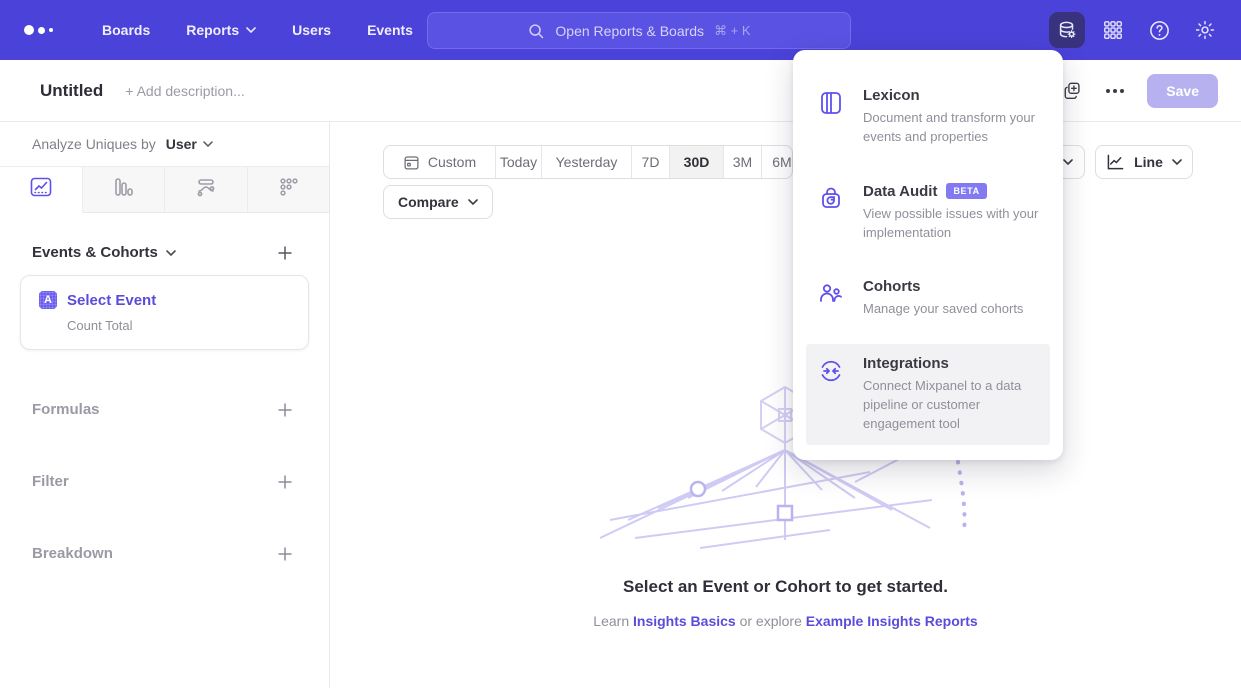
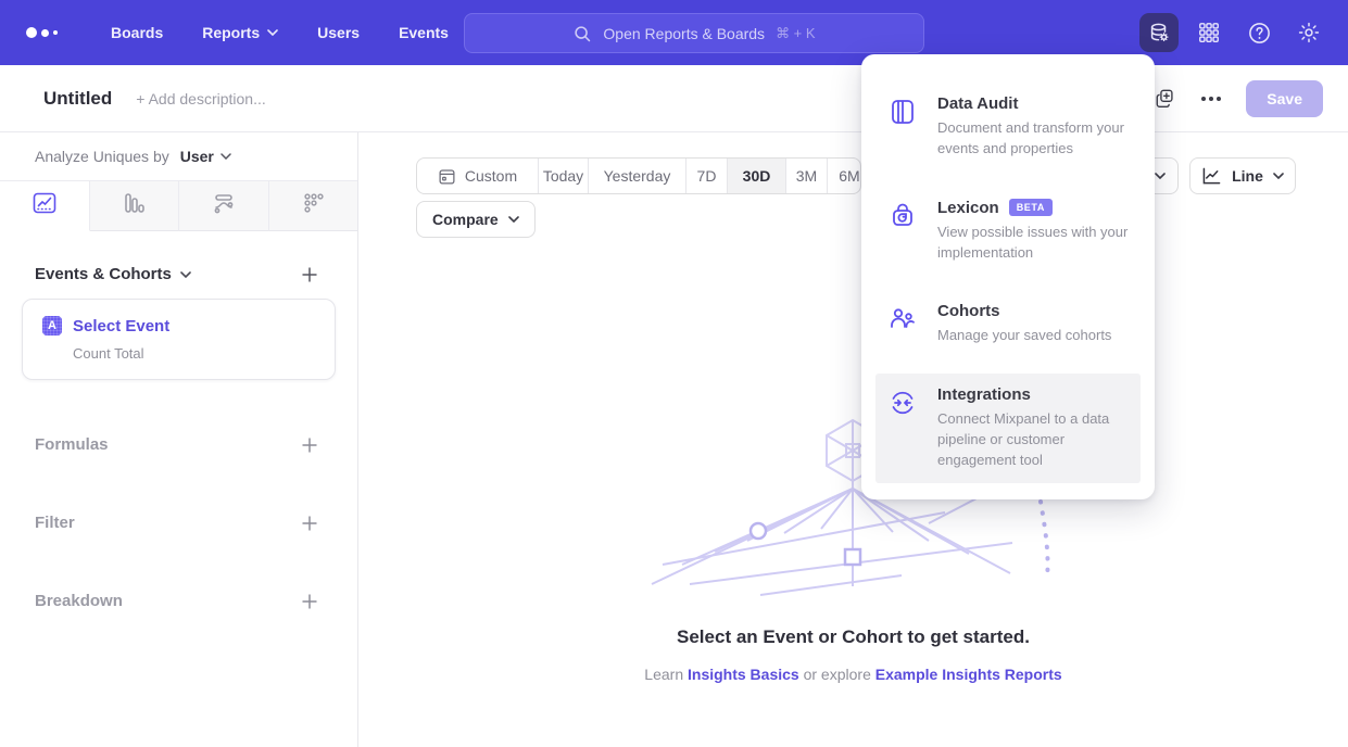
  Boards
  Reports
  Users
  Events
  Open Reports & Boards
  ⌘ + K
  Untitled
  + Add description...
  Save
  Analyze Uniques by
  User
  Events & Cohorts
  A
  Select Event
  Count Total
  Formulas
  Filter
  Breakdown
  Custom
  Today
  Yesterday
  7D
  30D
  3M
  6M
  Compare
  Line
  Select an Event or Cohort to get started.
  Learn Insights Basics or explore Example Insights Reports
- Lexicon
+ Data Audit
  Document and transform your events and properties
- Data Audit
+ Lexicon
  BETA
  View possible issues with your implementation
  Cohorts
  Manage your saved cohorts
  Integrations
  Connect Mixpanel to a data pipeline or customer engagement tool
